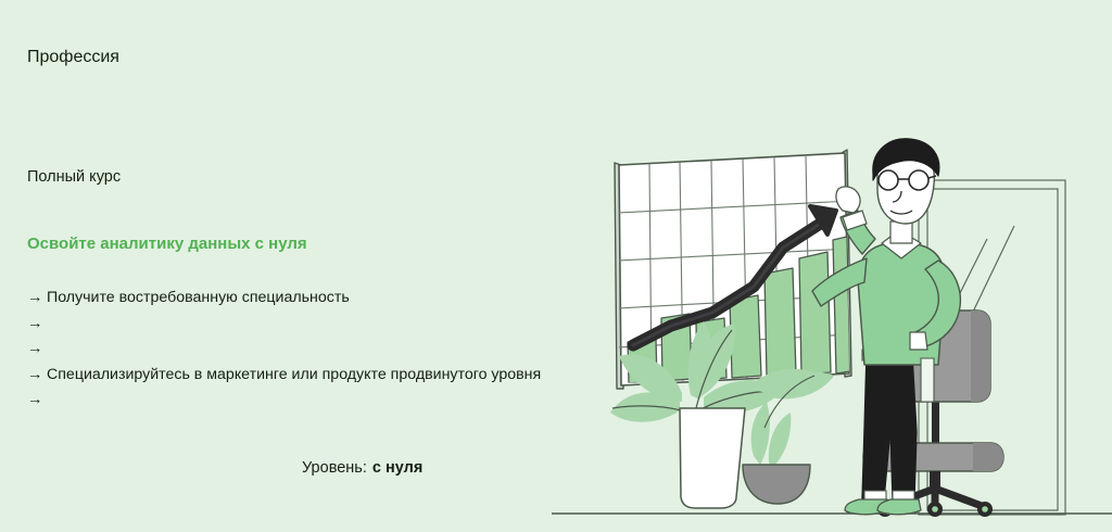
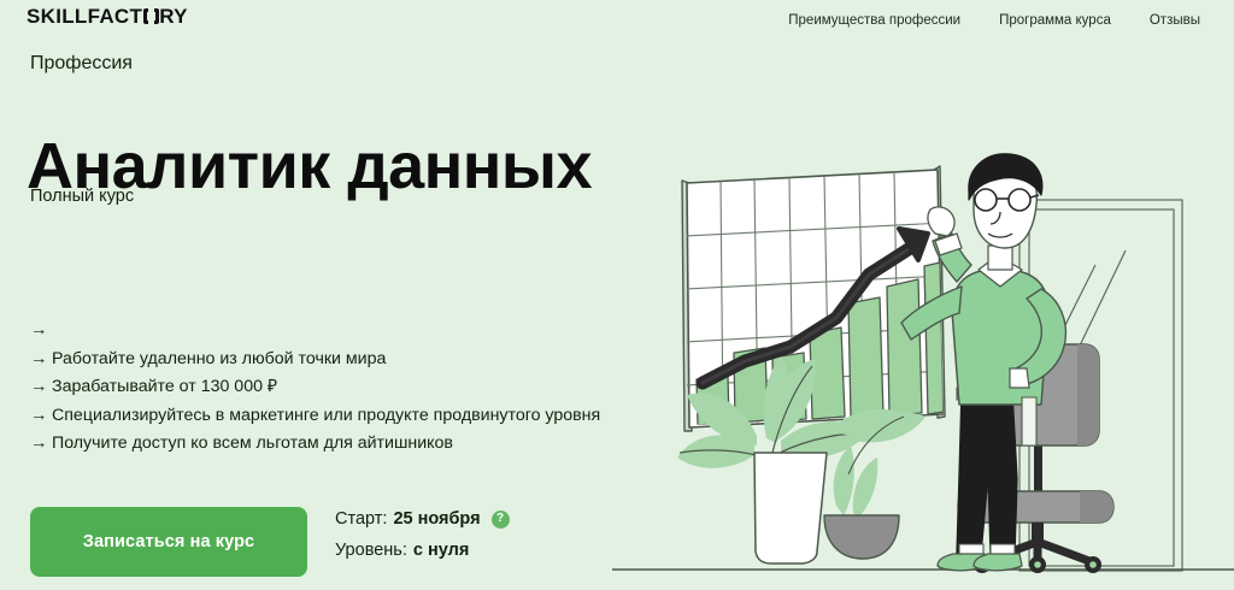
+ SKILLFACT
+ RY
+ Преимущества профессии
+ Программа курса
+ Отзывы
  Профессия
+ Аналитик данных
  Полный курс
- Освойте аналитику данных с нуля
  →
- Получите востребованную специальность
  →
+ Работайте удаленно из любой точки мира
  →
+ Зарабатывайте от 130 000 ₽
  →
  Специализируйтесь в маркетинге или продукте продвинутого уровня
  →
+ Получите доступ ко всем льготам для айтишников
+ Записаться на курс
+ Старт:
+ 25 ноября
+ ?
  Уровень:
  с нуля
